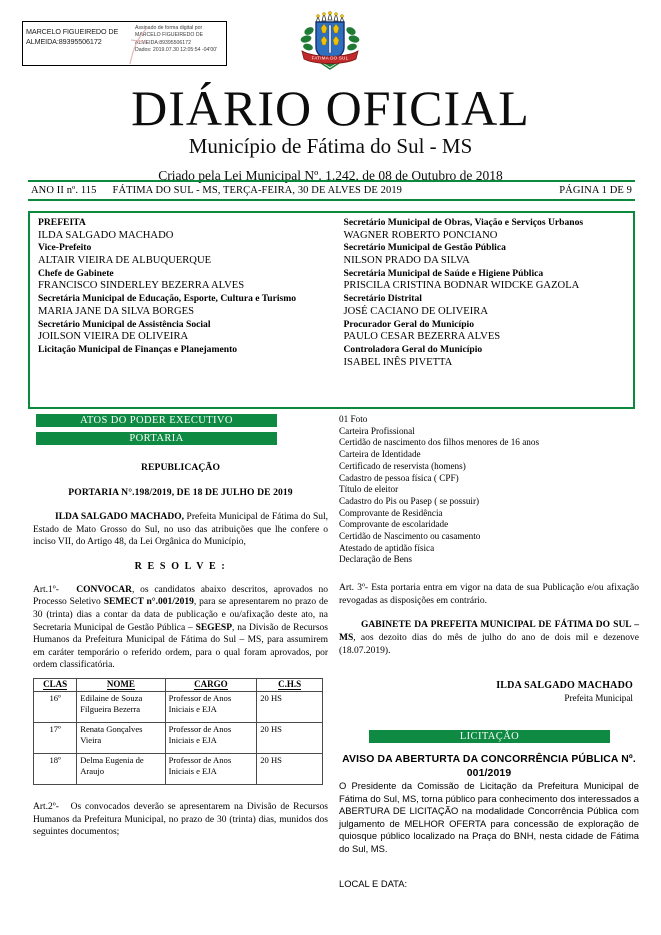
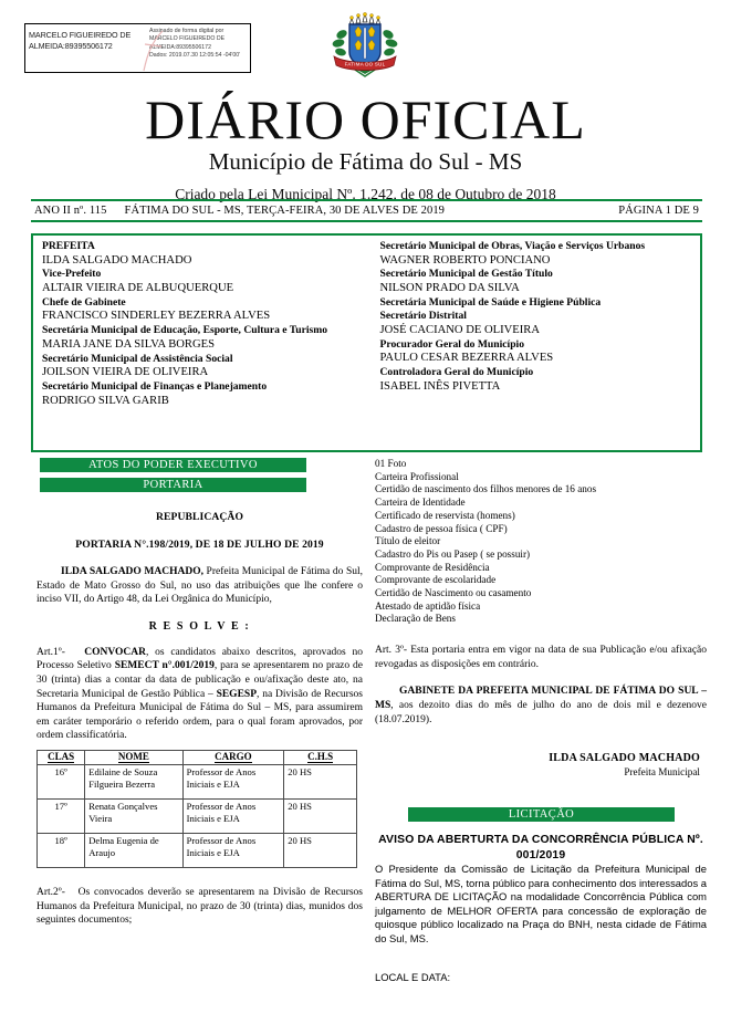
  MARCELO FIGUEIREDO DE
  ALMEIDA:89395506172
  DIÁRIO OFICIAL
  Município de Fátima do Sul - MS
  Criado pela Lei Municipal Nº. 1.242, de 08 de Outubro de 2018
  ANO II nº. 115
  FÁTIMA DO SUL - MS, TERÇA-FEIRA, 30 DE ALVES DE 2019
  PÁGINA 1 DE 9
  PREFEITA
  ILDA SALGADO MACHADO
  Vice-Prefeito
  ALTAIR VIEIRA DE ALBUQUERQUE
  Chefe de Gabinete
  FRANCISCO SINDERLEY BEZERRA ALVES
  Secretária Municipal de Educação, Esporte, Cultura e Turismo
  MARIA JANE DA SILVA BORGES
  Secretário Municipal de Assistência Social
  JOILSON VIEIRA DE OLIVEIRA
- Licitação Municipal de Finanças e Planejamento
+ Secretário Municipal de Finanças e Planejamento
+ RODRIGO SILVA GARIB
  Secretário Municipal de Obras, Viação e Serviços Urbanos
  WAGNER ROBERTO PONCIANO
- Secretário Municipal de Gestão Pública
+ Secretário Municipal de Gestão Título
  NILSON PRADO DA SILVA
  Secretária Municipal de Saúde e Higiene Pública
- PRISCILA CRISTINA BODNAR WIDCKE GAZOLA
  Secretário Distrital
  JOSÉ CACIANO DE OLIVEIRA
  Procurador Geral do Município
  PAULO CESAR BEZERRA ALVES
  Controladora Geral do Município
  ISABEL INÊS PIVETTA
  ATOS DO PODER EXECUTIVO
  PORTARIA
  REPUBLICAÇÃO
  PORTARIA N°.198/2019, DE 18 DE JULHO DE 2019
  ILDA SALGADO MACHADO, Prefeita Municipal de Fátima do Sul, Estado de Mato Grosso do Sul, no uso das atribuições que lhe confere o inciso VII, do Artigo 48, da Lei Orgânica do Município,
  R E S O L V E :
  Art.1º- CONVOCAR, os candidatos abaixo descritos, aprovados no Processo Seletivo SEMECT n°.001/2019, para se apresentarem no prazo de 30 (trinta) dias a contar da data de publicação e ou/afixação deste ato, na Secretaria Municipal de Gestão Pública – SEGESP, na Divisão de Recursos Humanos da Prefeitura Municipal de Fátima do Sul – MS, para assumirem em caráter temporário o referido ordem, para o qual foram aprovados, por ordem classificatória.
  CLAS	NOME	CARGO	C.H.S
  16º	Edilaine de Souza Filgueira Bezerra	Professor de Anos Iniciais e EJA	20 HS
  17º	Renata Gonçalves Vieira	Professor de Anos Iniciais e EJA	20 HS
  18º	Delma Eugenia de Araujo	Professor de Anos Iniciais e EJA	20 HS
  Art.2º- Os convocados deverão se apresentarem na Divisão de Recursos Humanos da Prefeitura Municipal, no prazo de 30 (trinta) dias, munidos dos seguintes documentos;
  01 Foto
  Carteira Profissional
  Certidão de nascimento dos filhos menores de 16 anos
  Carteira de Identidade
  Certificado de reservista (homens)
  Cadastro de pessoa física ( CPF)
  Título de eleitor
  Cadastro do Pis ou Pasep ( se possuir)
  Comprovante de Residência
  Comprovante de escolaridade
  Certidão de Nascimento ou casamento
  Atestado de aptidão física
  Declaração de Bens
  Art. 3º- Esta portaria entra em vigor na data de sua Publicação e/ou afixação revogadas as disposições em contrário.
  GABINETE DA PREFEITA MUNICIPAL DE FÁTIMA DO SUL – MS, aos dezoito dias do mês de julho do ano de dois mil e dezenove (18.07.2019).
  ILDA SALGADO MACHADO
  Prefeita Municipal
  LICITAÇÃO
  AVISO DA ABERTURTA DA CONCORRÊNCIA PÚBLICA Nº.
  001/2019
  O Presidente da Comissão de Licitação da Prefeitura Municipal de Fátima do Sul, MS, torna público para conhecimento dos interessados a ABERTURA DE LICITAÇÃO na modalidade Concorrência Pública com julgamento de MELHOR OFERTA para concessão de exploração de quiosque público localizado na Praça do BNH, nesta cidade de Fátima do Sul, MS.
  LOCAL E DATA:
